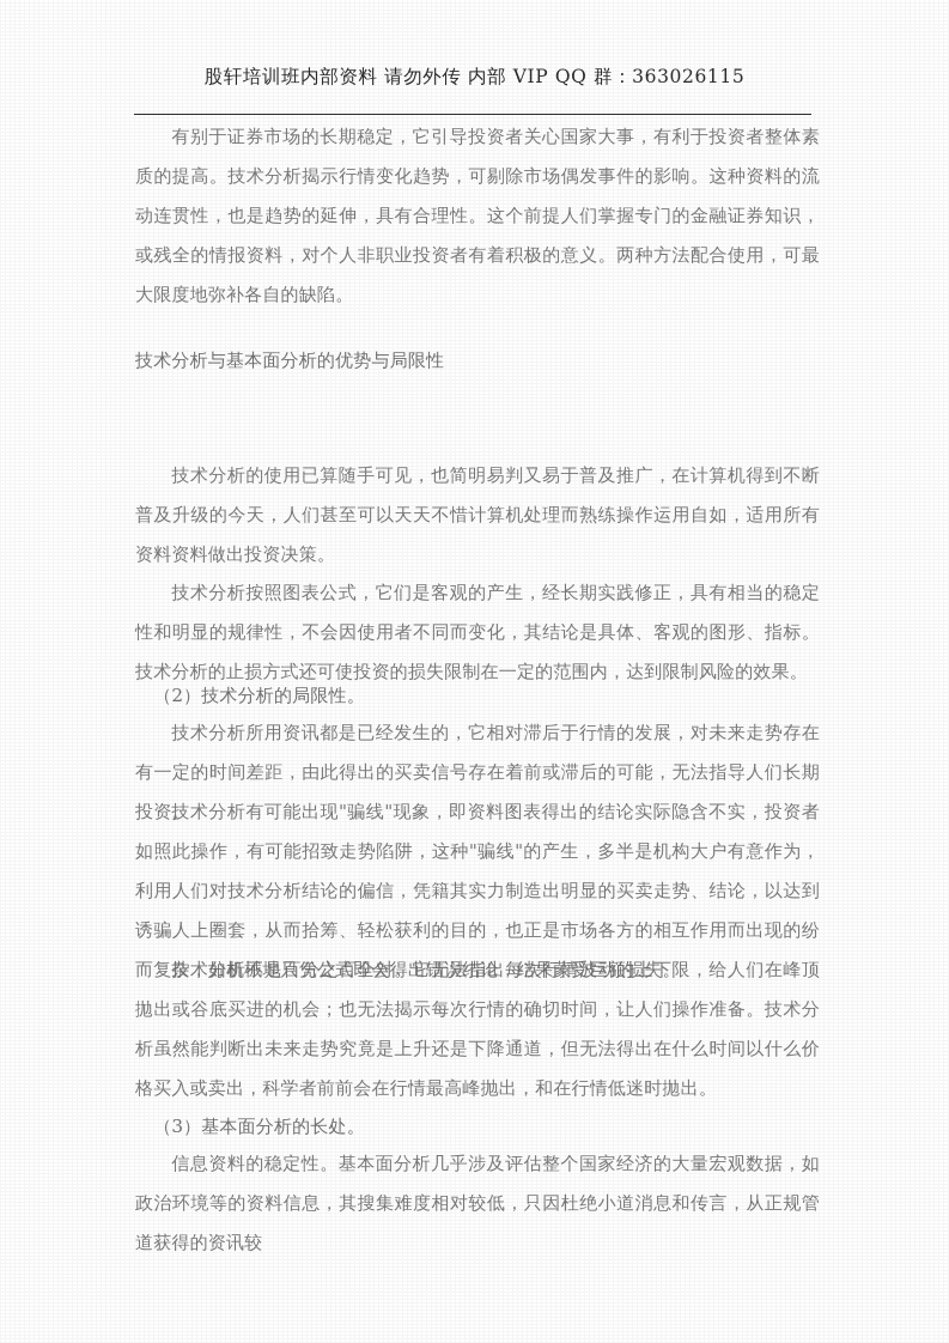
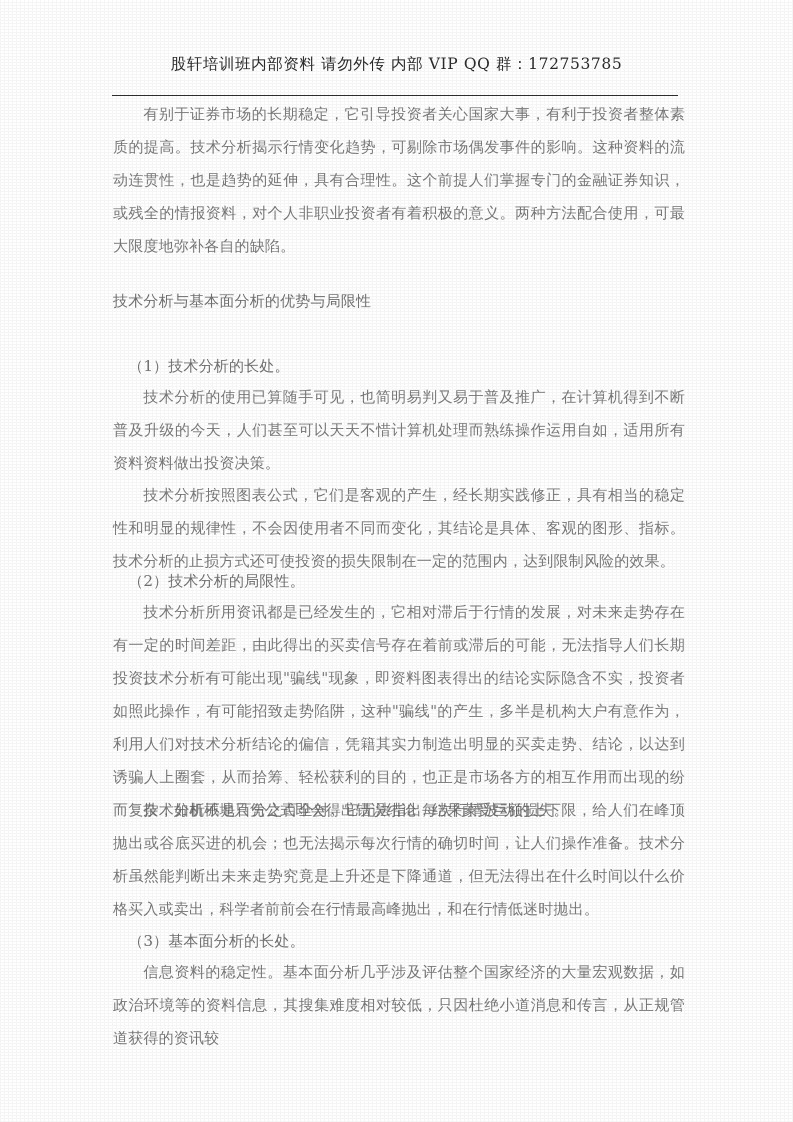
- 股轩培训班内部资料 请勿外传 内部 VIP QQ 群：363026115
+ 股轩培训班内部资料 请勿外传 内部 VIP QQ 群：172753785
  有别于证券市场的长期稳定，它引导投资者关心国家大事，有利于投资者整体素质的提高。技术分析揭示行情变化趋势，可剔除市场偶发事件的影响。这种资料的流动连贯性，也是趋势的延伸，具有合理性。这个前提人们掌握专门的金融证券知识，或残全的情报资料，对个人非职业投资者有着积极的意义。两种方法配合使用，可最大限度地弥补各自的缺陷。
  技术分析与基本面分析的优势与局限性
+ （1）技术分析的长处。
  技术分析的使用已算随手可见，也简明易判又易于普及推广，在计算机得到不断普及升级的今天，人们甚至可以天天不惜计算机处理而熟练操作运用自如，适用所有资料资料做出投资决策。
  技术分析按照图表公式，它们是客观的产生，经长期实践修正，具有相当的稳定性和明显的规律性，不会因使用者不同而变化，其结论是具体、客观的图形、指标。技术分析的止损方式还可使投资的损失限制在一定的范围内，达到限制风险的效果。
  （2）技术分析的局限性。
  技术分析所用资讯都是已经发生的，它相对滞后于行情的发展，对未来走势存在有一定的时间差距，由此得出的买卖信号存在着前或滞后的可能，无法指导人们长期投资。
  技术分析有可能出现"骗线"现象，即资料图表得出的结论实际隐含不实，投资者如照此操作，有可能招致走势陷阱，这种"骗线"的产生，多半是机构大户有意作为，利用人们对技术分析结论的偏信，凭籍其实力制造出明显的买卖走势、结论，以达到诱骗人上圈套，从而拾筹、轻松获利的目的，也正是市场各方的相互作用而出现的纷而复杂，如机械地只凭公式即会得出错误结论，结果蒙受巨额损失。
  技术分析不是百分之百全对。它无法指出每次行情波动的上下限，给人们在峰顶拋出或谷底买进的机会；也无法揭示每次行情的确切时间，让人们操作准备。技术分析虽然能判断出未来走势究竟是上升还是下降通道，但无法得出在什么时间以什么价格买入或卖出，科学者前前会在行情最高峰抛出，和在行情低迷时拋出。
  （3）基本面分析的长处。
  信息资料的稳定性。基本面分析几乎涉及评估整个国家经济的大量宏观数据，如政治环境等的资料信息，其搜集难度相对较低，只因杜绝小道消息和传言，从正规管道获得的资讯较
